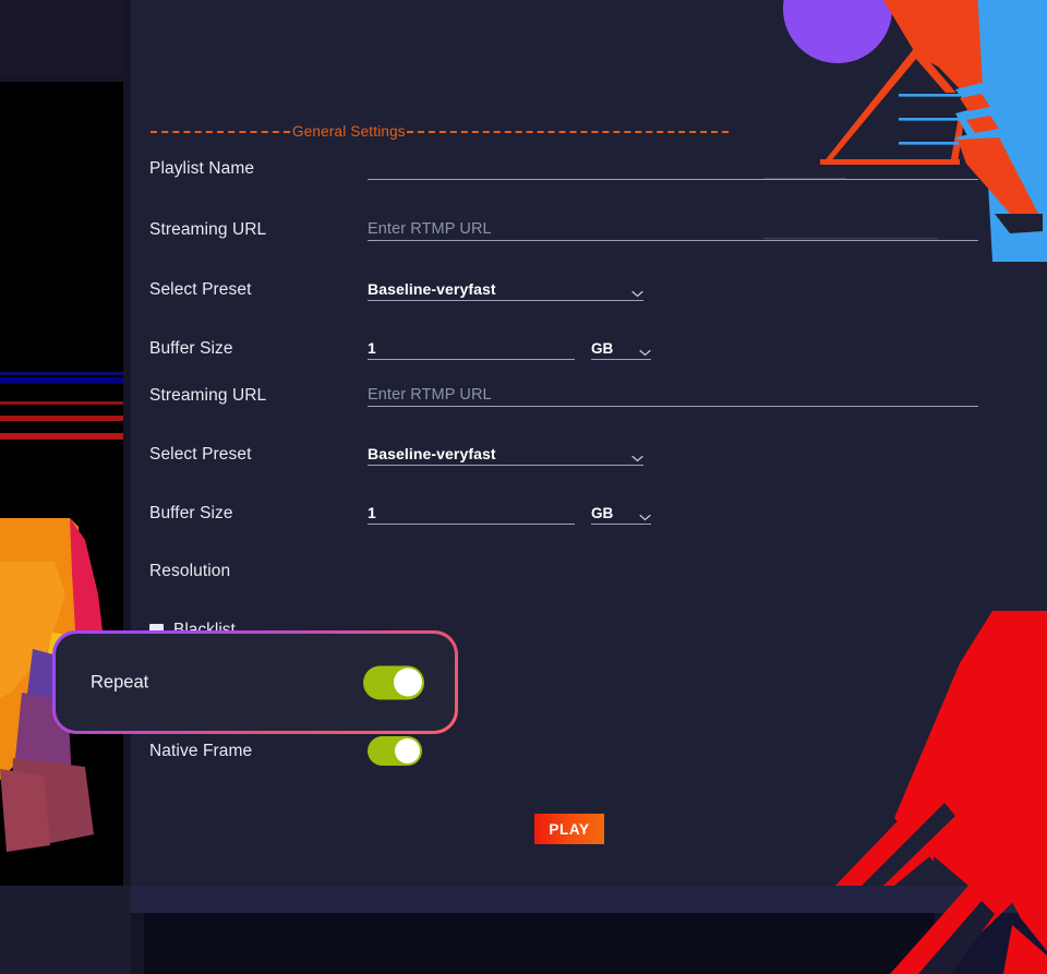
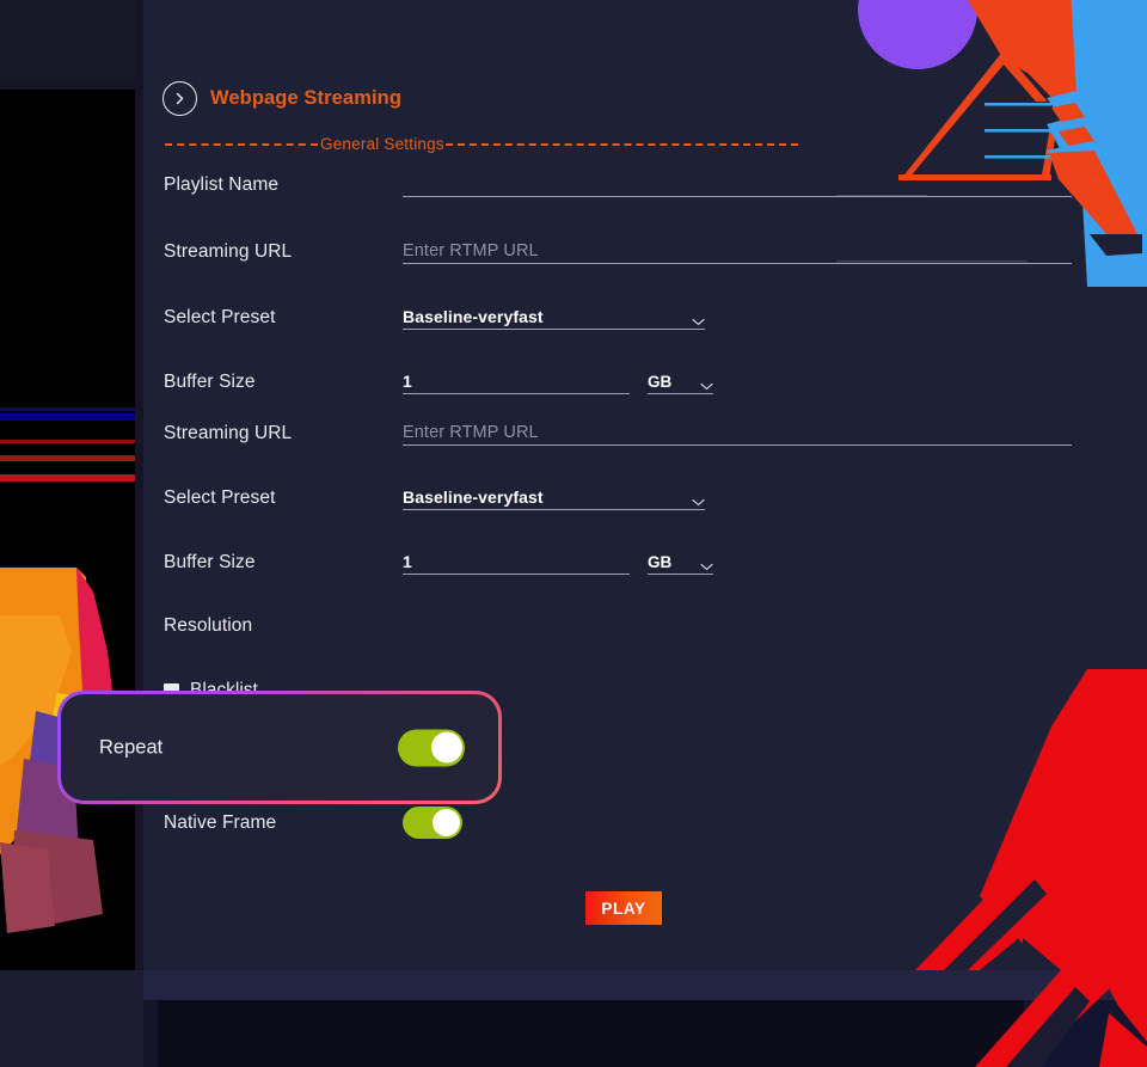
+ Webpage Streaming
  General Settings
  Playlist Name
  Streaming URL
  Enter RTMP URL
  Select Preset
  Baseline-veryfast
  Buffer Size
  1
  GB
  Streaming URL
  Enter RTMP URL
  Select Preset
  Baseline-veryfast
  Buffer Size
  1
  GB
  Resolution
  Native Frame
  PLAY
  Repeat
